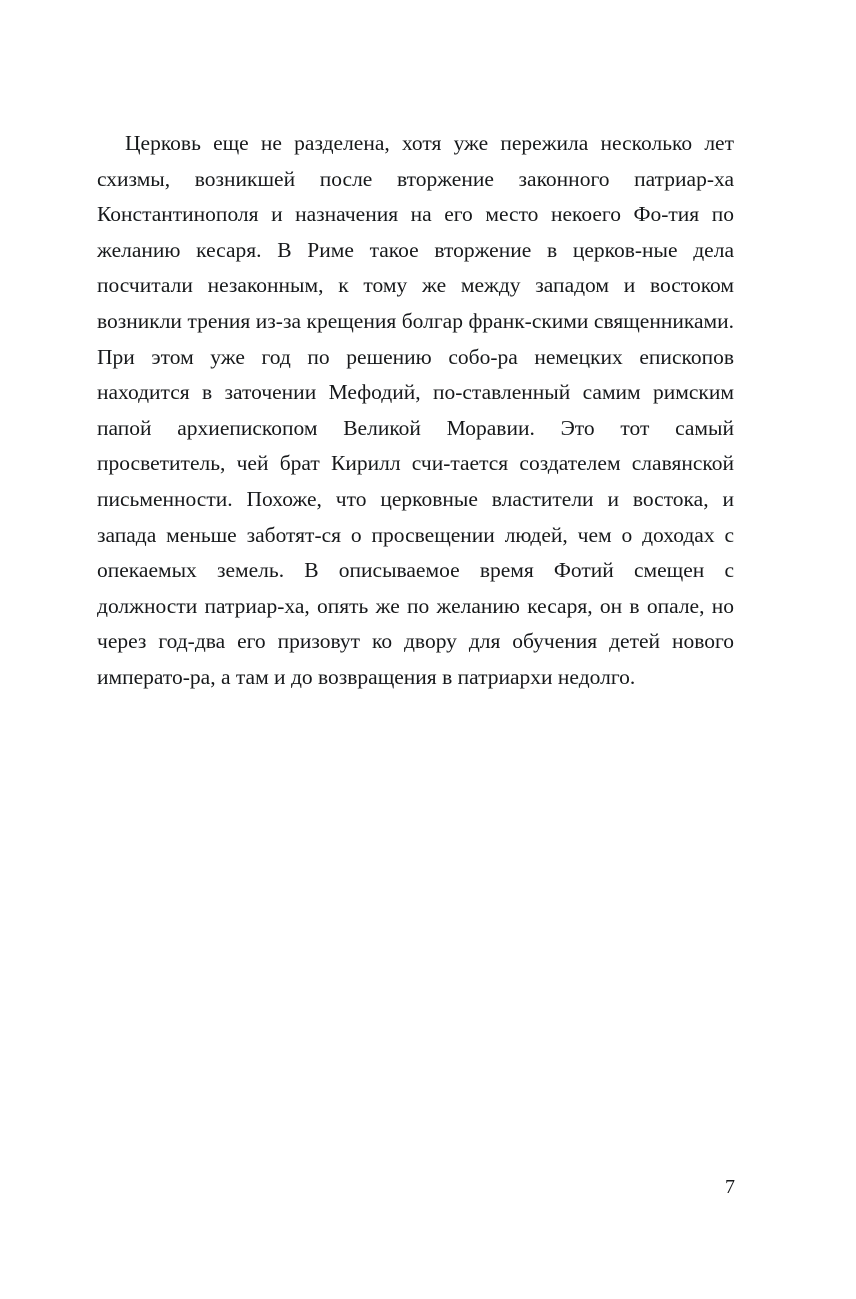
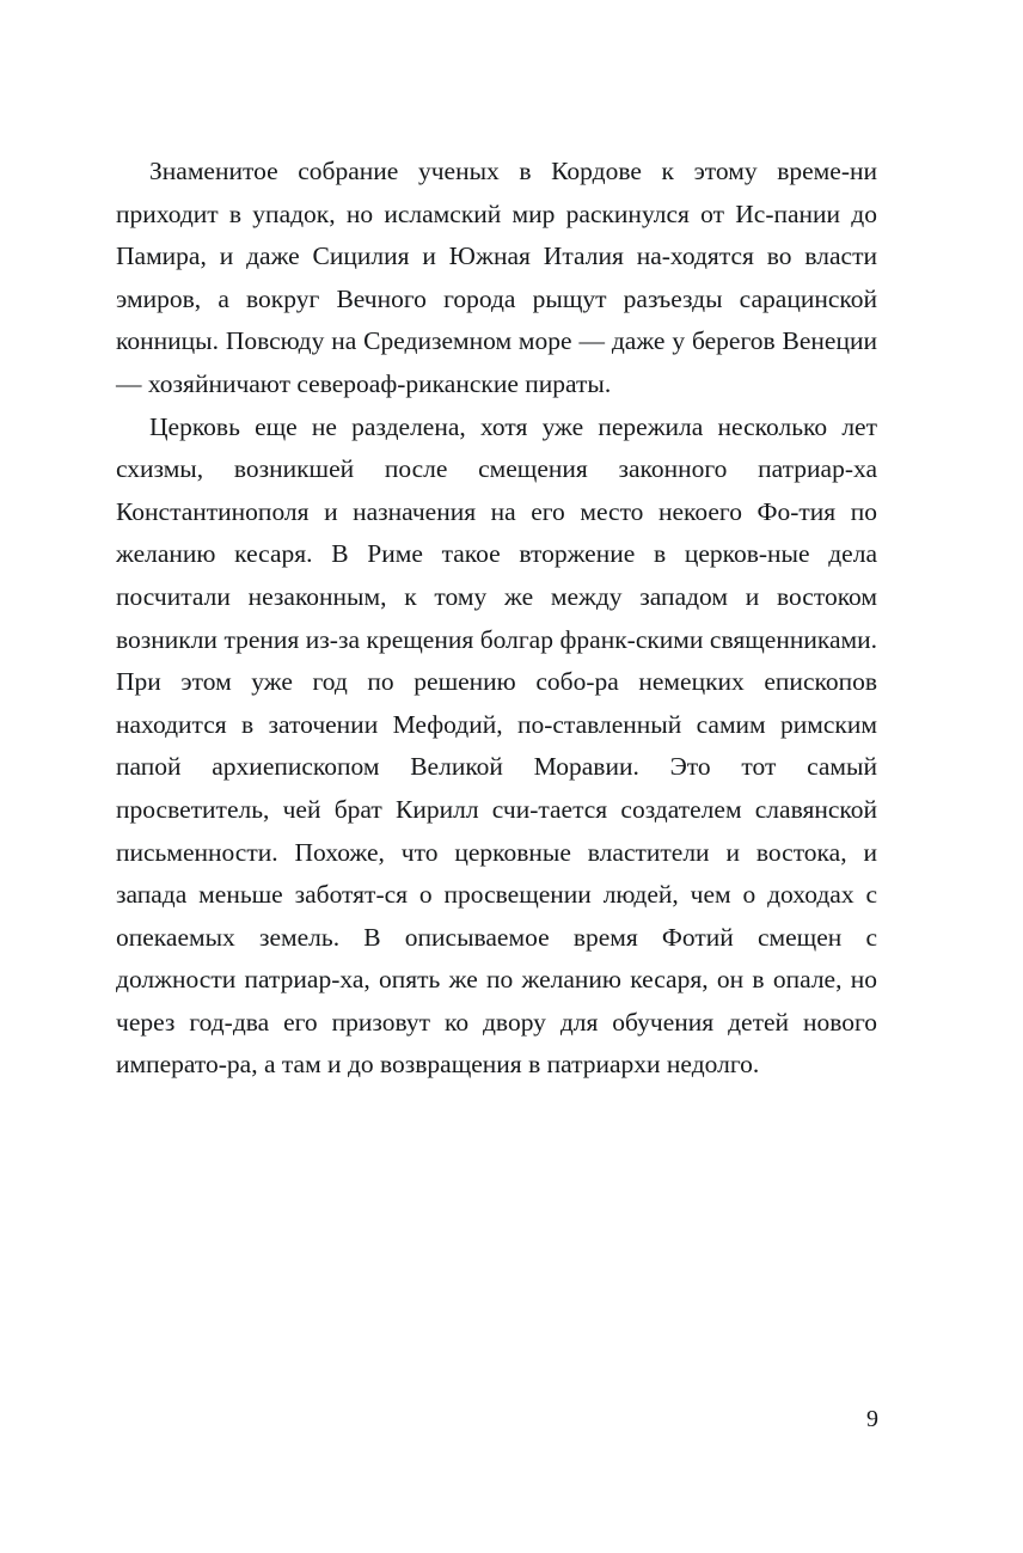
+ Знаменитое собрание ученых в Кордове к этому време-ни приходит в упадок, но исламский мир раскинулся от Ис-пании до Памира, и даже Сицилия и Южная Италия на-ходятся во власти эмиров, а вокруг Вечного города рыщут разъезды сарацинской конницы. Повсюду на Средиземном море — даже у берегов Венеции — хозяйничают североаф-риканские пираты.
- Церковь еще не разделена, хотя уже пережила несколько лет схизмы, возникшей после вторжение законного патриар-ха Константинополя и назначения на его место некоего Фо-тия по желанию кесаря. В Риме такое вторжение в церков-ные дела посчитали незаконным, к тому же между западом и востоком возникли трения из-за крещения болгар франк-скими священниками. При этом уже год по решению собо-ра немецких епископов находится в заточении Мефодий, по-ставленный самим римским папой архиепископом Великой Моравии. Это тот самый просветитель, чей брат Кирилл счи-тается создателем славянской письменности. Похоже, что церковные властители и востока, и запада меньше заботят-ся о просвещении людей, чем о доходах с опекаемых земель. В описываемое время Фотий смещен с должности патриар-ха, опять же по желанию кесаря, он в опале, но через год-два его призовут ко двору для обучения детей нового императо-ра, а там и до возвращения в патриархи недолго.
+ Церковь еще не разделена, хотя уже пережила несколько лет схизмы, возникшей после смещения законного патриар-ха Константинополя и назначения на его место некоего Фо-тия по желанию кесаря. В Риме такое вторжение в церков-ные дела посчитали незаконным, к тому же между западом и востоком возникли трения из-за крещения болгар франк-скими священниками. При этом уже год по решению собо-ра немецких епископов находится в заточении Мефодий, по-ставленный самим римским папой архиепископом Великой Моравии. Это тот самый просветитель, чей брат Кирилл счи-тается создателем славянской письменности. Похоже, что церковные властители и востока, и запада меньше заботят-ся о просвещении людей, чем о доходах с опекаемых земель. В описываемое время Фотий смещен с должности патриар-ха, опять же по желанию кесаря, он в опале, но через год-два его призовут ко двору для обучения детей нового императо-ра, а там и до возвращения в патриархи недолго.
- 7
+ 9
